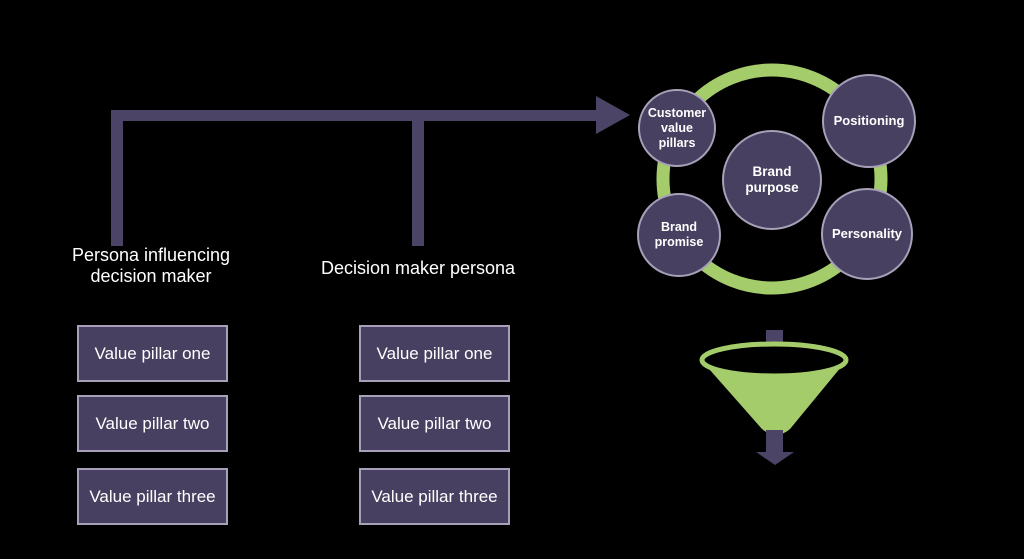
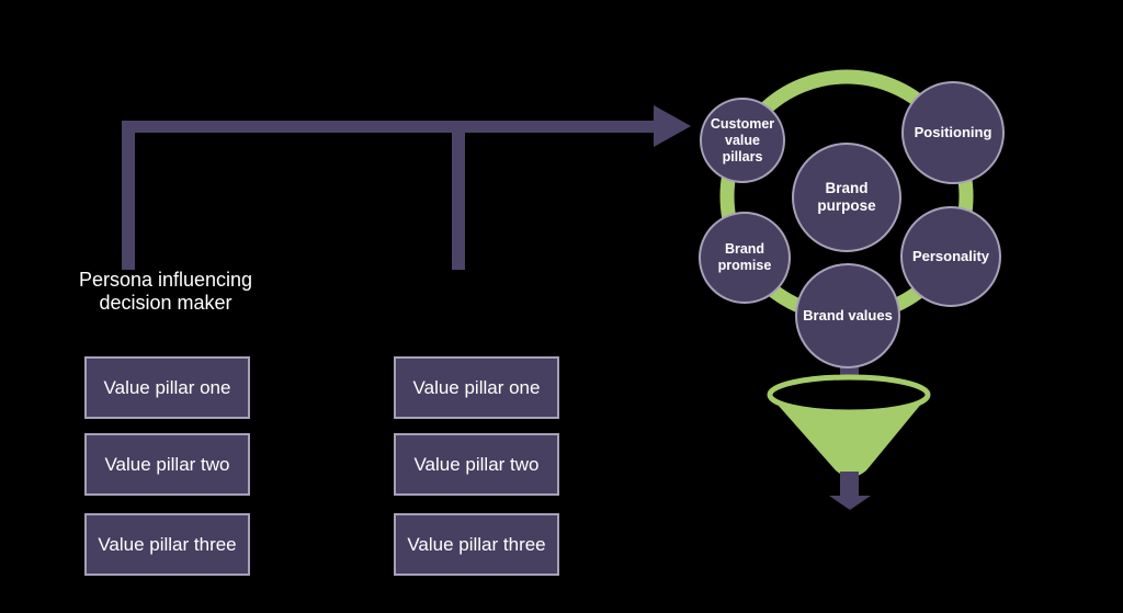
  Persona influencing decision maker
  Value pillar one
  Value pillar two
  Value pillar three
- Decision maker persona
  Value pillar one
  Value pillar two
  Value pillar three
  Customer value pillars
  Positioning
  Brand purpose
  Brand promise
  Personality
+ Brand values
